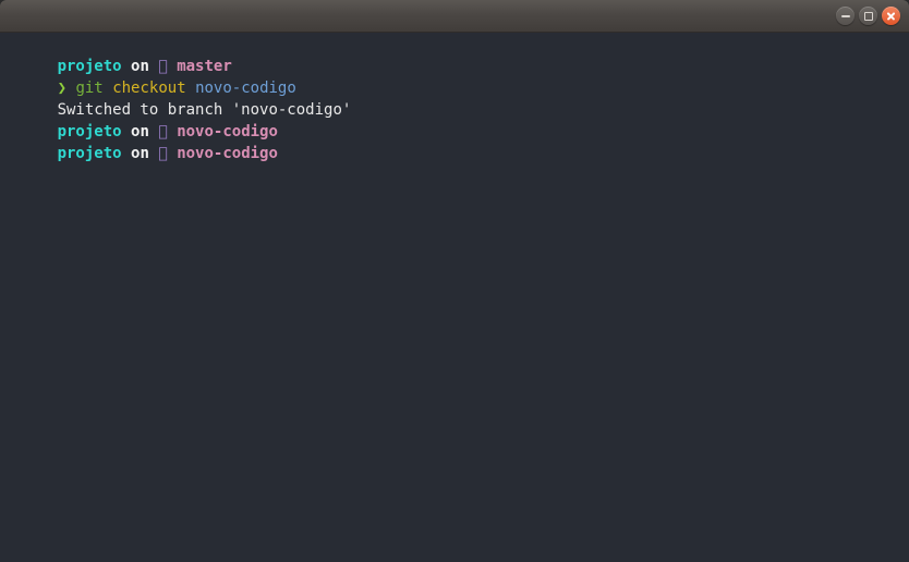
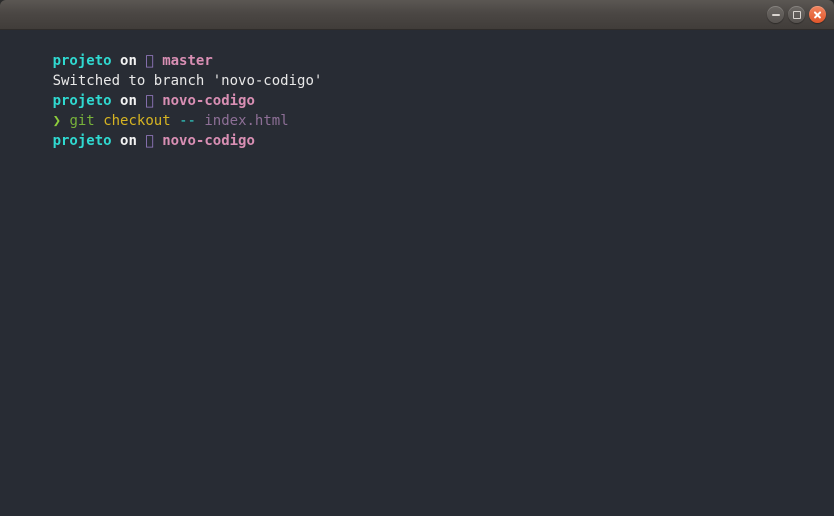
  projeto on  master
- ❯ git checkout novo-codigo
  Switched to branch 'novo-codigo'
  projeto on  novo-codigo
+ ❯ git checkout -- index.html
  projeto on  novo-codigo
